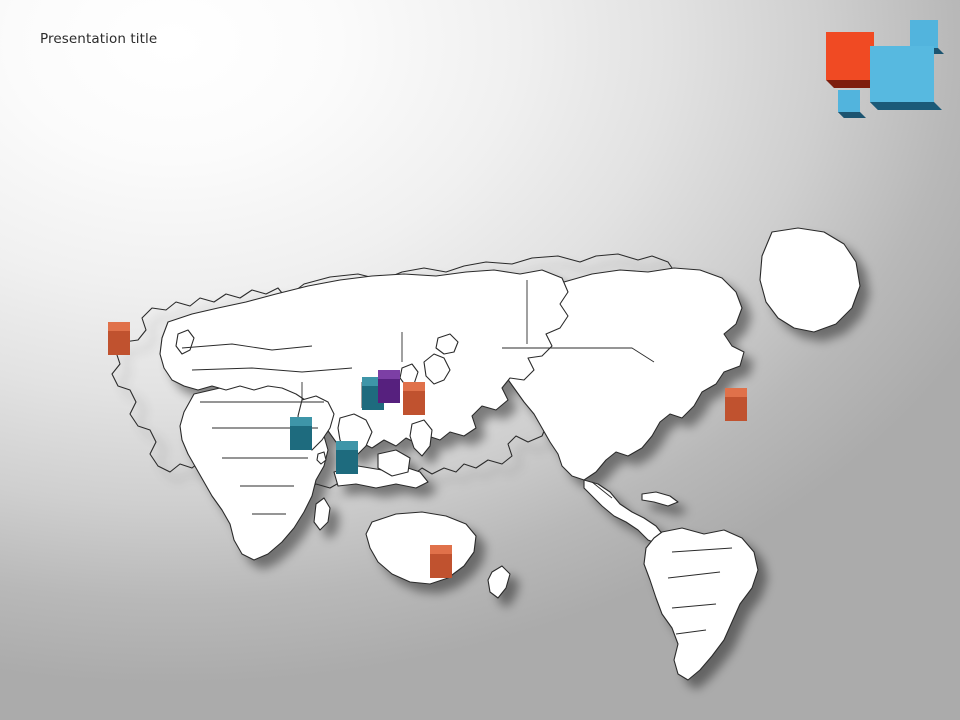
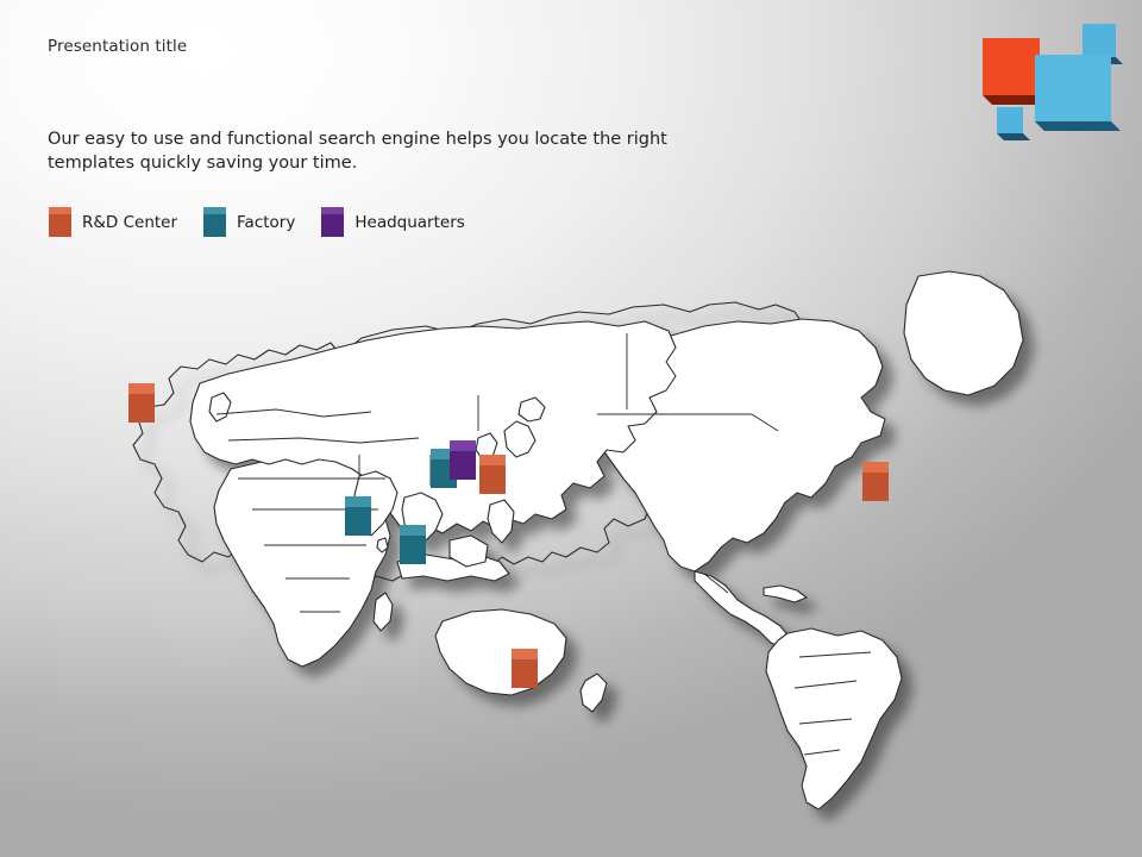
  Presentation title
+ Our easy to use and functional search engine helps you locate the right templates quickly saving your time.
+ R&D Center
+ Factory
+ Headquarters
